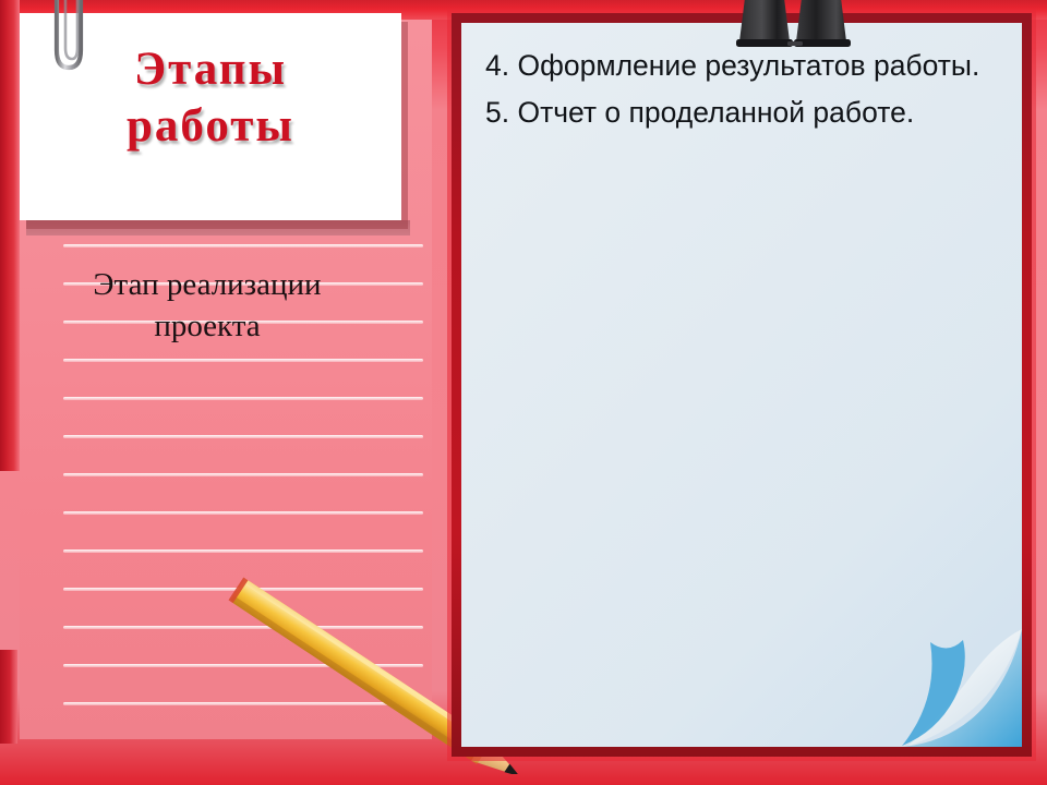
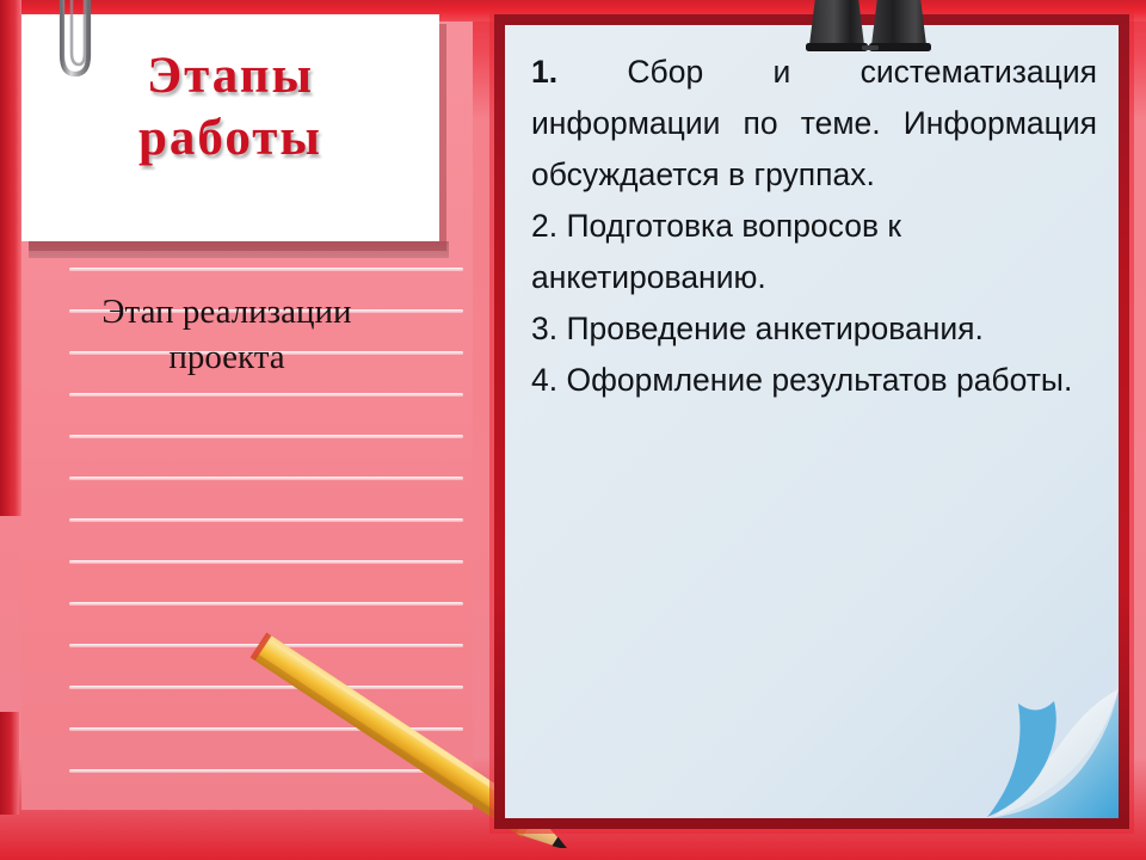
  Этапы
  работы
  Этап реализации
  проекта
+ 1. Сбор и систематизация информации по теме. Информация обсуждается в группах.
+ 2. Подготовка вопросов к анкетированию.
+ 3. Проведение анкетирования.
  4. Оформление результатов работы.
- 5. Отчет о проделанной работе.
